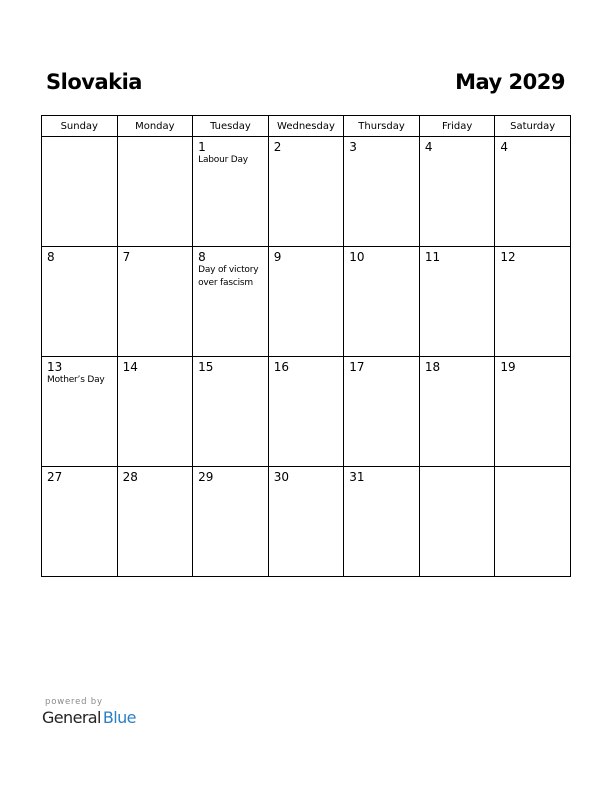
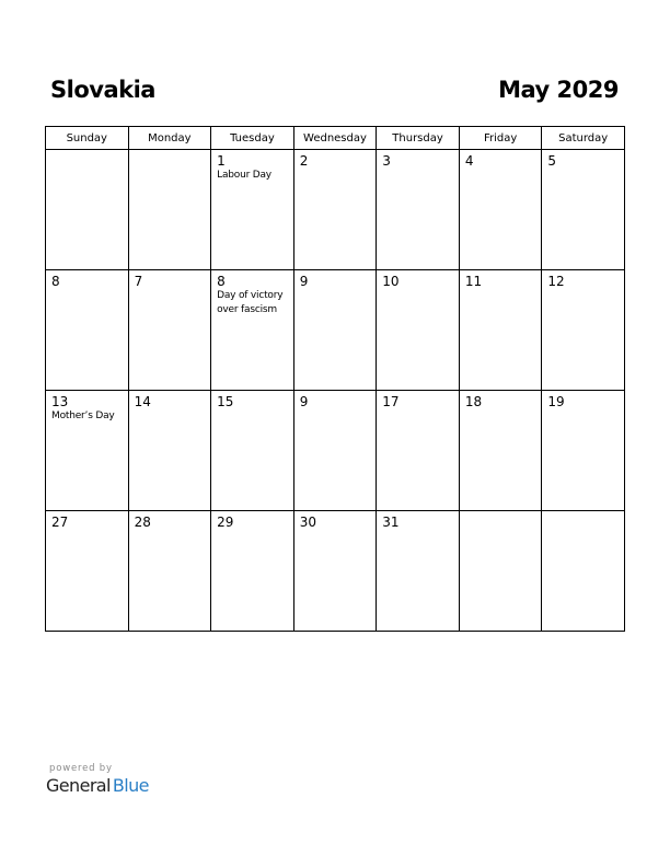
  Slovakia
  May 2029
  Sunday	Monday	Tuesday	Wednesday	Thursday	Friday	Saturday
- 		1Labour Day	2	3	4	4
+ 		1Labour Day	2	3	4	5
  8	7	8Day of victoryover fascism	9	10	11	12
- 13Mother’s Day	14	15	16	17	18	19
+ 13Mother’s Day	14	15	9	17	18	19
  27	28	29	30	31
  powered by
  GeneralBlue
